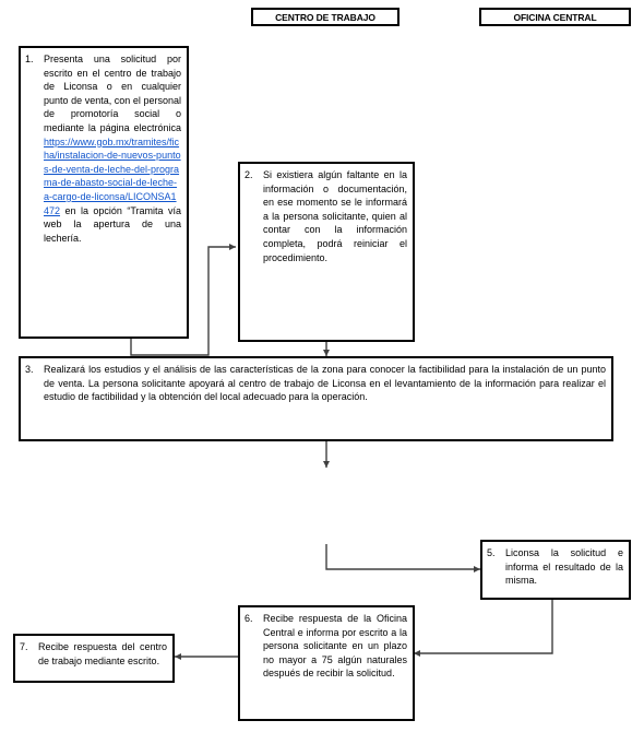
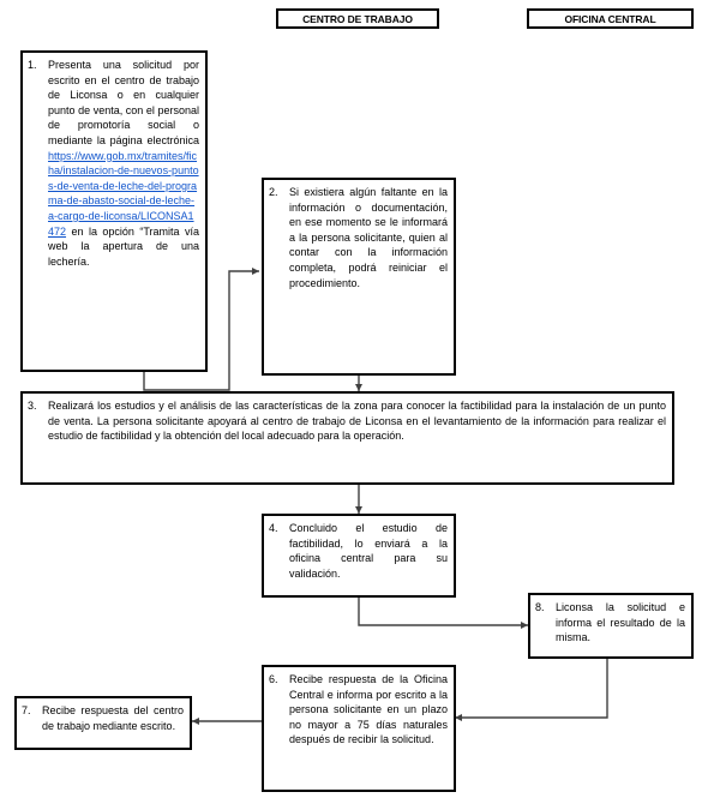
  CENTRO DE TRABAJO
  OFICINA CENTRAL
  1.
  Presenta una solicitud por escrito en el centro de trabajo de Liconsa o en cualquier punto de venta, con el personal de promotoría social o mediante la página electrónica https://www.gob.mx/tramites/ficha/instalacion-de-nuevos-puntos-de-venta-de-leche-del-programa-de-abasto-social-de-leche-a-cargo-de-liconsa/LICONSA1472 en la opción “Tramita vía web la apertura de una lechería.
  2.
  Si existiera algún faltante en la información o documentación, en ese momento se le informará a la persona solicitante, quien al contar con la información completa, podrá reiniciar el procedimiento.
  3.
  Realizará los estudios y el análisis de las características de la zona para conocer la factibilidad para la instalación de un punto de venta. La persona solicitante apoyará al centro de trabajo de Liconsa en el levantamiento de la información para realizar el estudio de factibilidad y la obtención del local adecuado para la operación.
+ 4.
+ Concluido el estudio de factibilidad, lo enviará a la oficina central para su validación.
- 5.
+ 8.
  Liconsa la solicitud e informa el resultado de la misma.
  6.
- Recibe respuesta de la Oficina Central e informa por escrito a la persona solicitante en un plazo no mayor a 75 algún naturales después de recibir la solicitud.
+ Recibe respuesta de la Oficina Central e informa por escrito a la persona solicitante en un plazo no mayor a 75 días naturales después de recibir la solicitud.
  7.
  Recibe respuesta del centro de trabajo mediante escrito.
